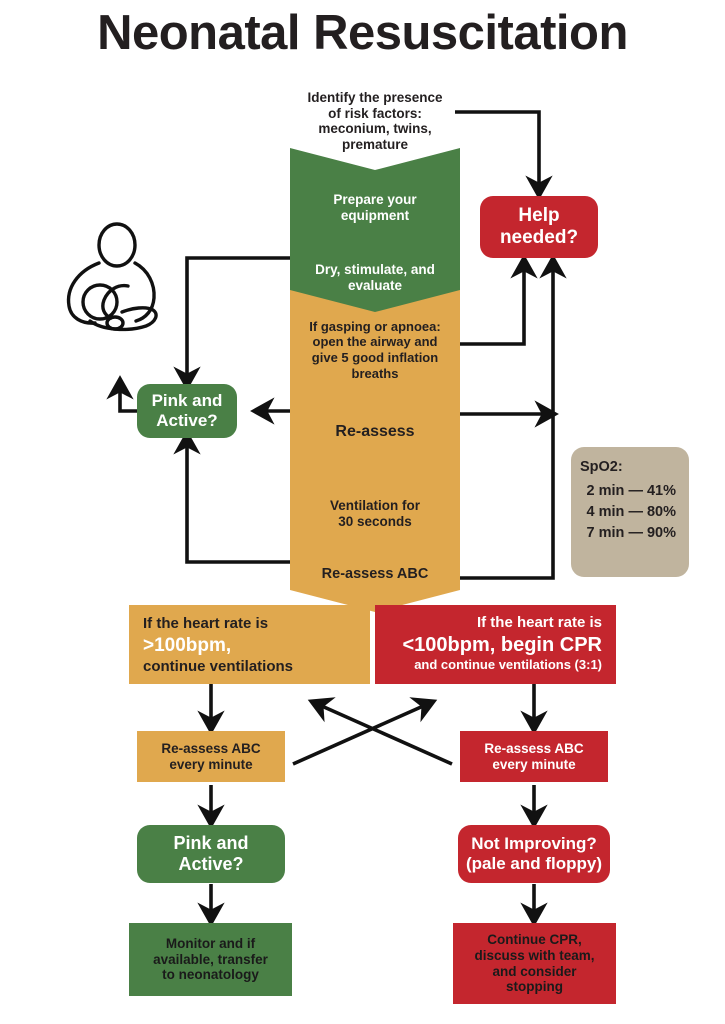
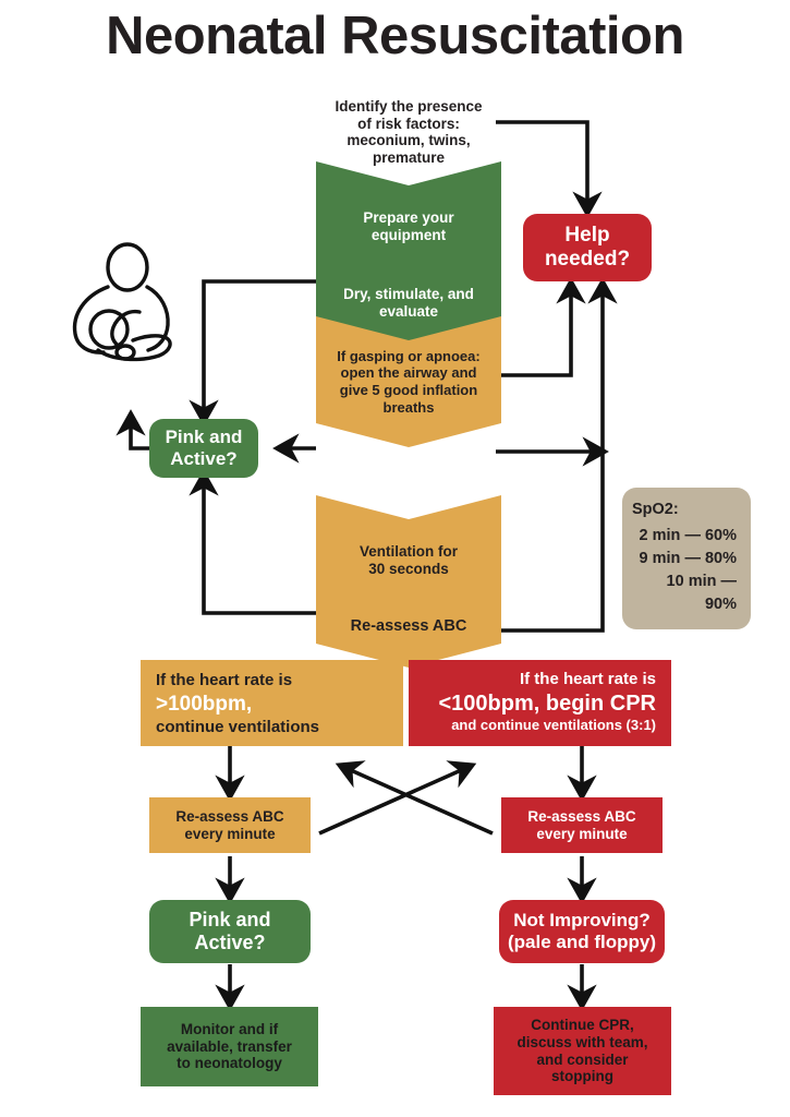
  Neonatal Resuscitation
  Identify the presence
  of risk factors:
  meconium, twins,
  premature
  Prepare your
  equipment
  Dry, stimulate, and
  evaluate
  If gasping or apnoea:
  open the airway and
  give 5 good inflation
  breaths
- Re-assess
  Ventilation for
  30 seconds
  Re-assess ABC
  Help
  needed?
  Pink and
  Active?
  SpO2:
- 2 min — 41%
+ 2 min — 60%
- 4 min — 80%
+ 9 min — 80%
- 7 min — 90%
+ 10 min — 90%
  If the heart rate is
  >100bpm,
  continue ventilations
  If the heart rate is
  <100bpm, begin CPR
  and continue ventilations (3:1)
  Re-assess ABC
  every minute
  Pink and
  Active?
  Monitor and if
  available, transfer
  to neonatology
  Re-assess ABC
  every minute
  Not Improving?
  (pale and floppy)
  Continue CPR,
  discuss with team,
  and consider
  stopping
